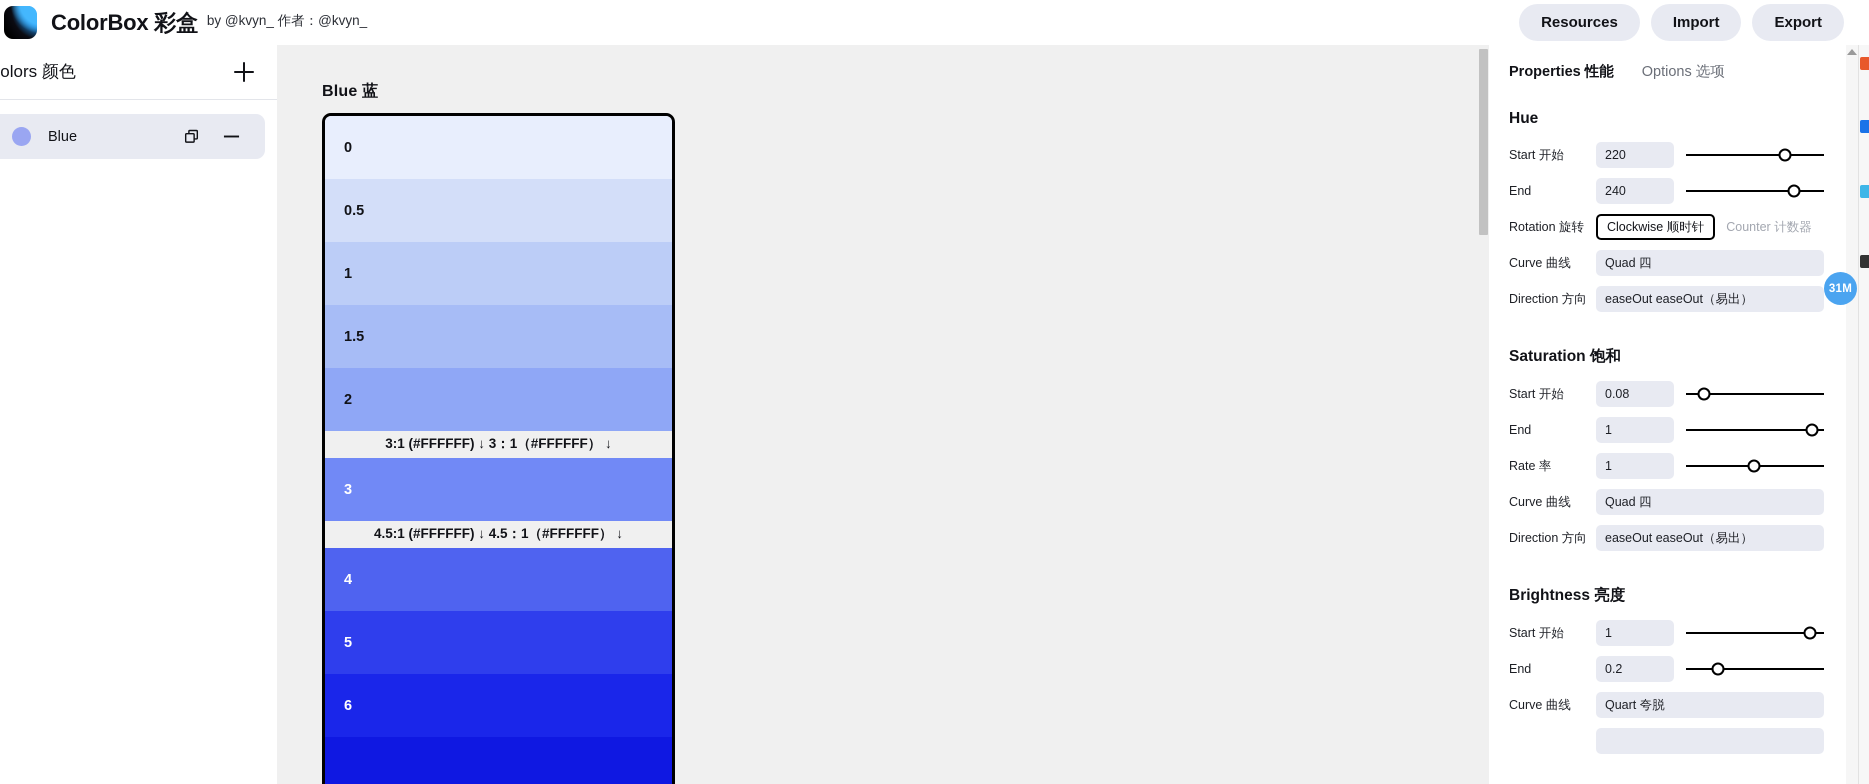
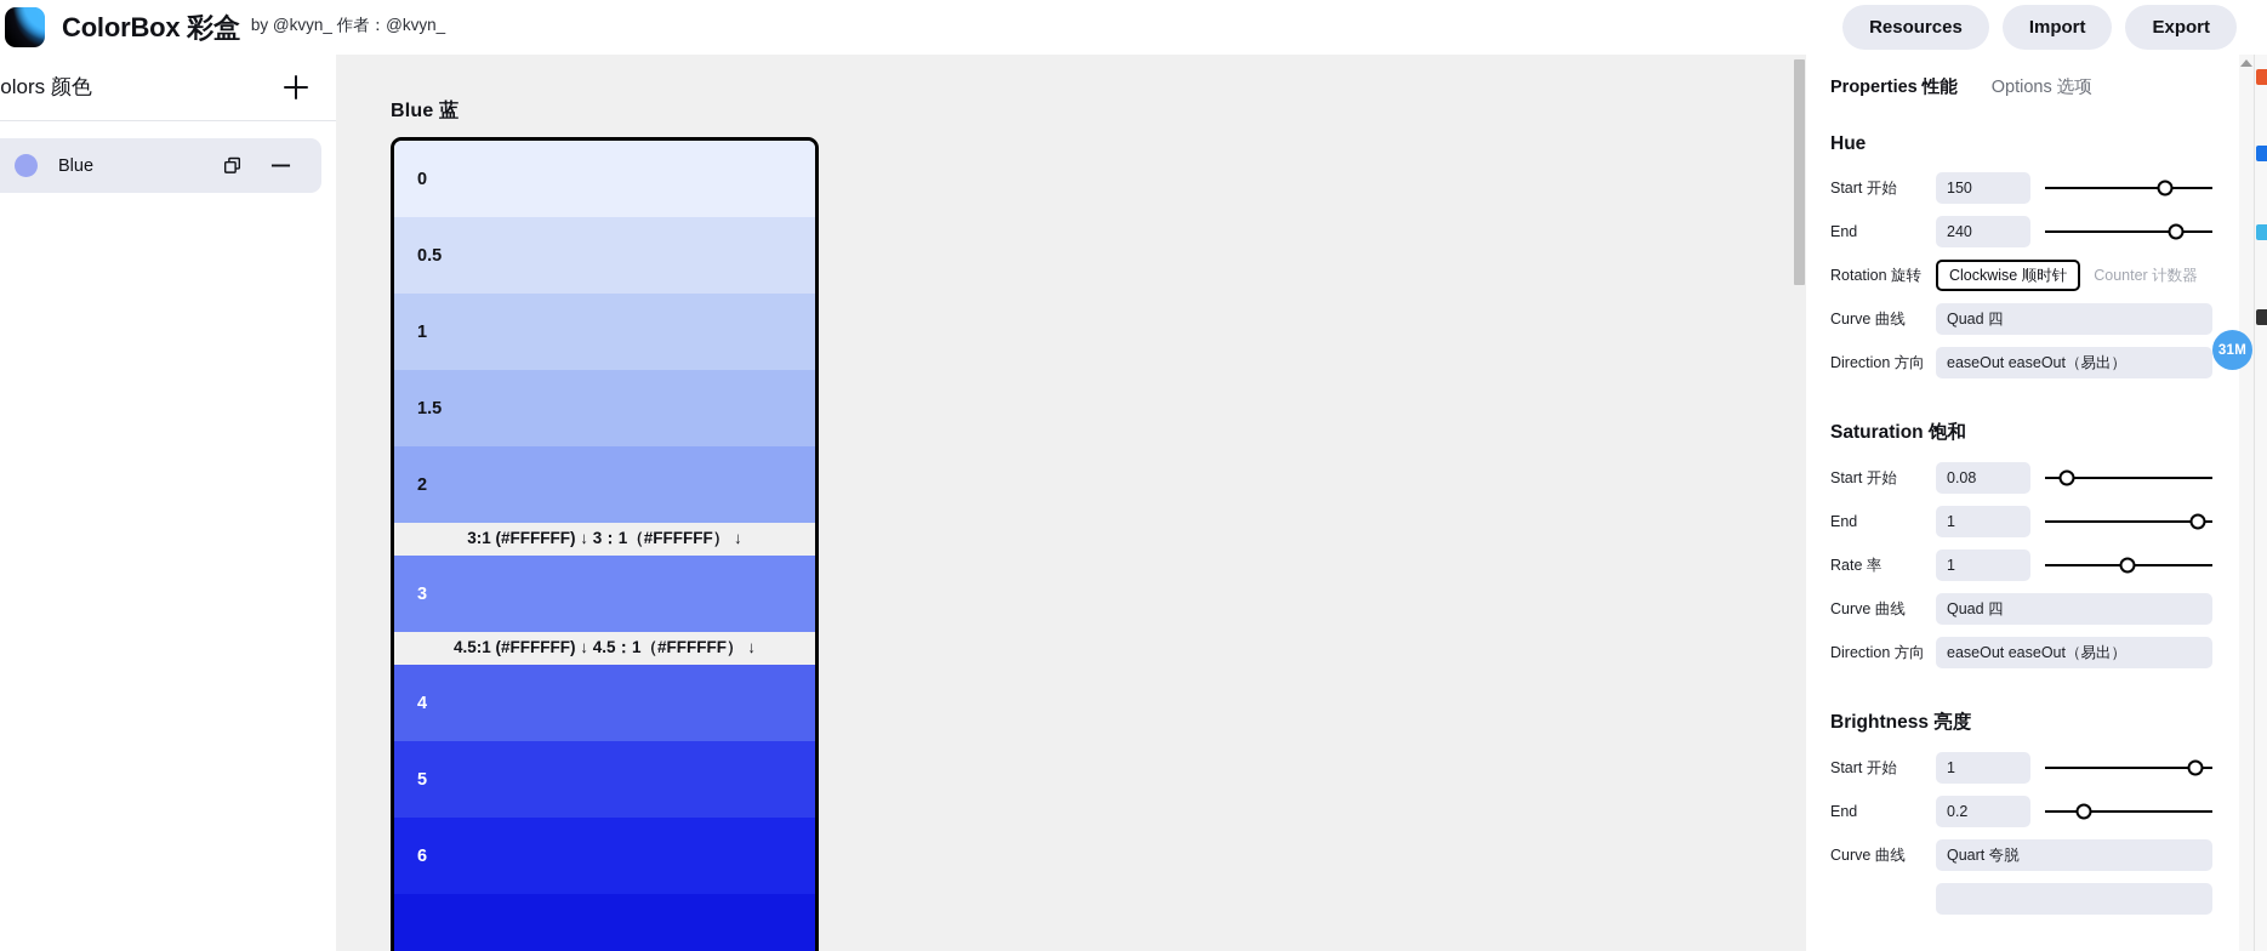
  ColorBox 彩盒
  by @kvyn_ 作者：@kvyn_
  Resources
  Import
  Export
  olors 颜色
  Blue
  Blue 蓝
  0
  0.5
  1
  1.5
  2
  3:1 (#FFFFFF) ↓ 3：1（#FFFFFF） ↓
  3
  4.5:1 (#FFFFFF) ↓ 4.5：1（#FFFFFF） ↓
  4
  5
  6
  Properties 性能
  Options 选项
  Hue
  Start 开始
- 220
+ 150
  End
  240
  Rotation 旋转
  Clockwise 顺时针
  Counter 计数器
  Curve 曲线
  Quad 四
  Direction 方向
  easeOut easeOut（易出）
  Saturation 饱和
  Start 开始
  0.08
  End
  1
  Rate 率
  1
  Curve 曲线
  Quad 四
  Direction 方向
  easeOut easeOut（易出）
  Brightness 亮度
  Start 开始
  1
  End
  0.2
  Curve 曲线
  Quart 夸脱
  31M
